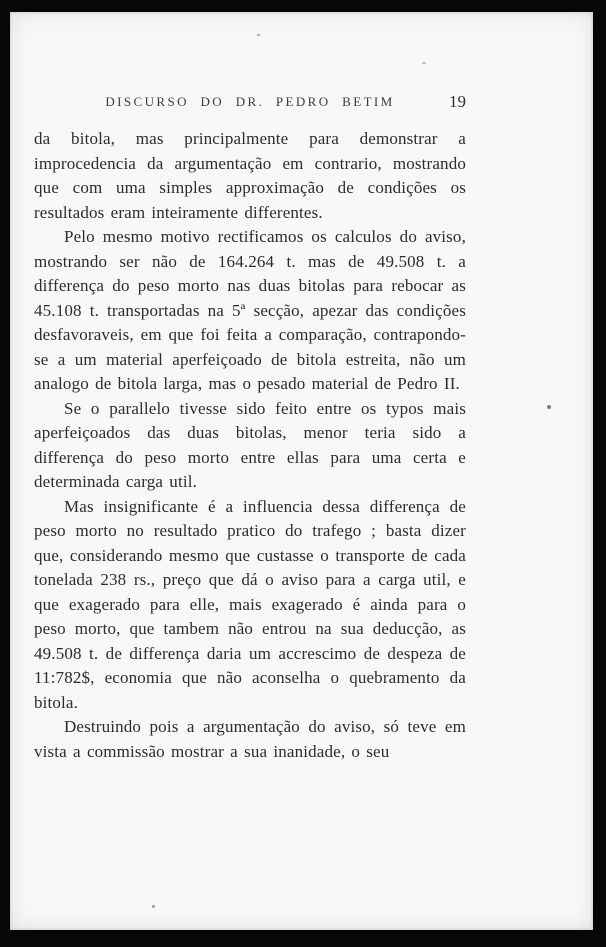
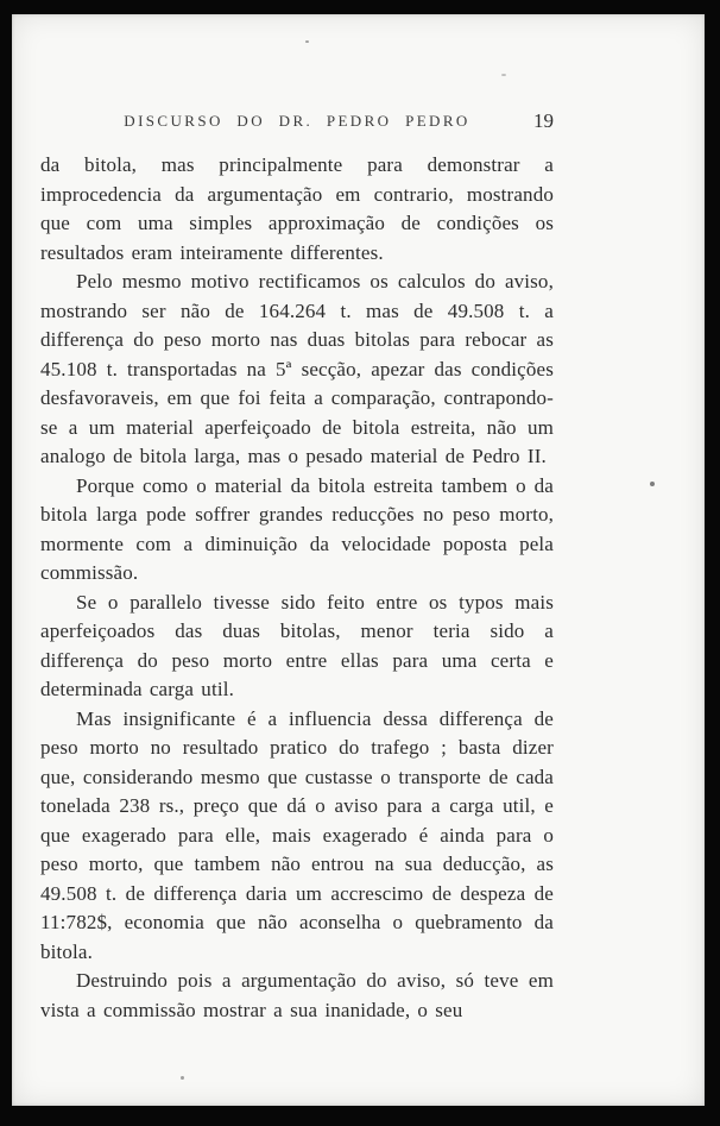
- DISCURSO DO DR. PEDRO BETIM
+ DISCURSO DO DR. PEDRO PEDRO
  19
  da bitola, mas principalmente para demonstrar a improcedencia da argumentação em contrario, mostrando que com uma simples approximação de condições os resultados eram inteiramente differentes.
  Pelo mesmo motivo rectificamos os calculos do aviso, mostrando ser não de 164.264 t. mas de 49.508 t. a differença do peso morto nas duas bitolas para rebocar as 45.108 t. transportadas na 5ª secção, apezar das condições desfavoraveis, em que foi feita a comparação, contrapondo-se a um material aperfeiçoado de bitola estreita, não um analogo de bitola larga, mas o pesado material de Pedro II.
+ Porque como o material da bitola estreita tambem o da bitola larga pode soffrer grandes reducções no peso morto, mormente com a diminuição da velocidade poposta pela commissão.
  Se o parallelo tivesse sido feito entre os typos mais aperfeiçoados das duas bitolas, menor teria sido a differença do peso morto entre ellas para uma certa e determinada carga util.
  Mas insignificante é a influencia dessa differença de peso morto no resultado pratico do trafego ; basta dizer que, considerando mesmo que custasse o transporte de cada tonelada 238 rs., preço que dá o aviso para a carga util, e que exagerado para elle, mais exagerado é ainda para o peso morto, que tambem não entrou na sua deducção, as 49.508 t. de differença daria um accrescimo de despeza de 11:782$, economia que não aconselha o quebramento da bitola.
  Destruindo pois a argumentação do aviso, só teve em vista a commissão mostrar a sua inanidade, o seu
